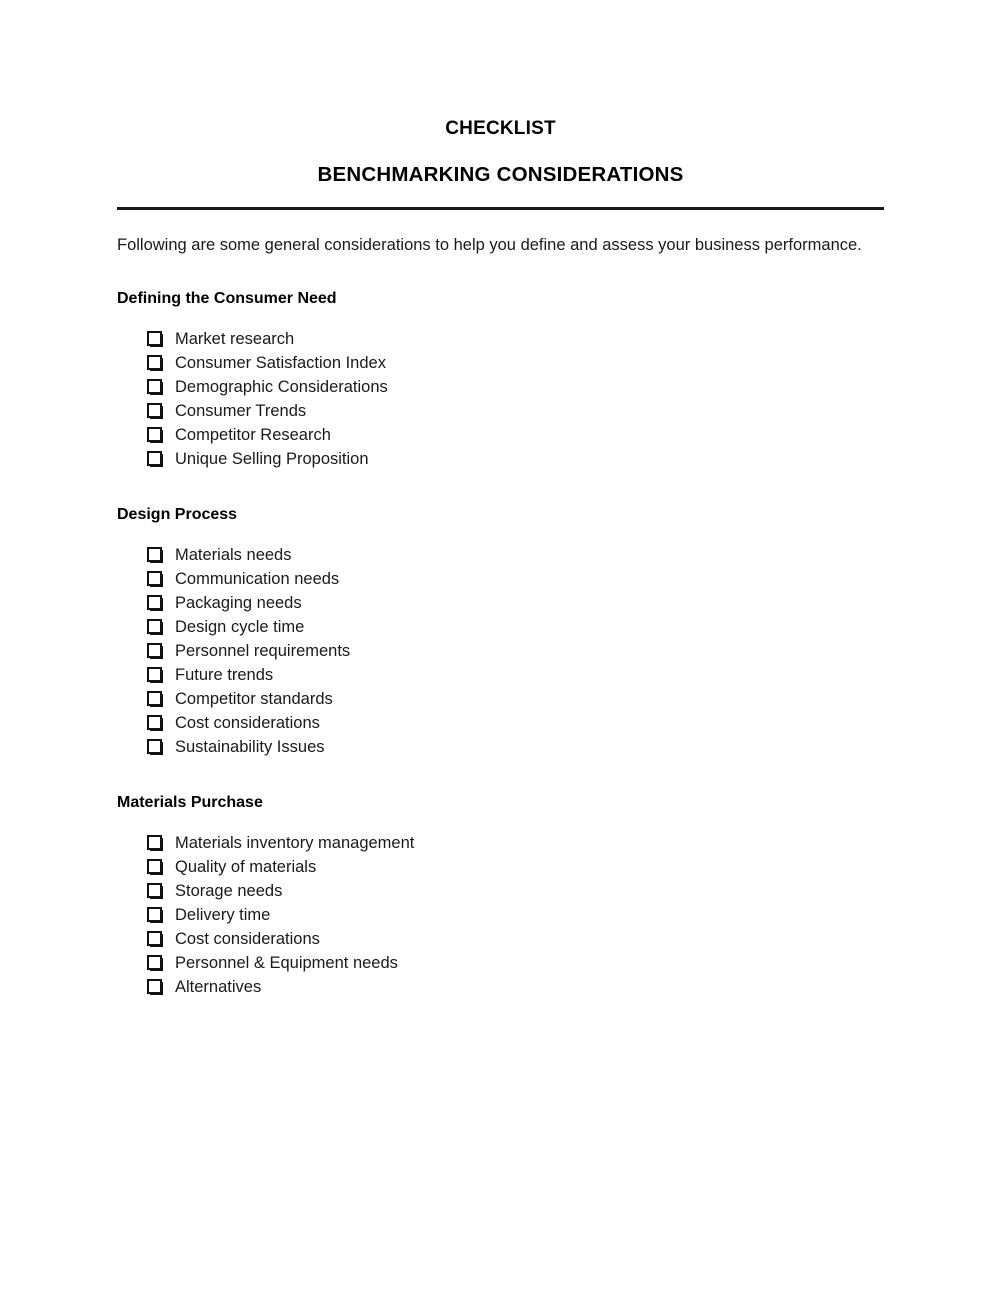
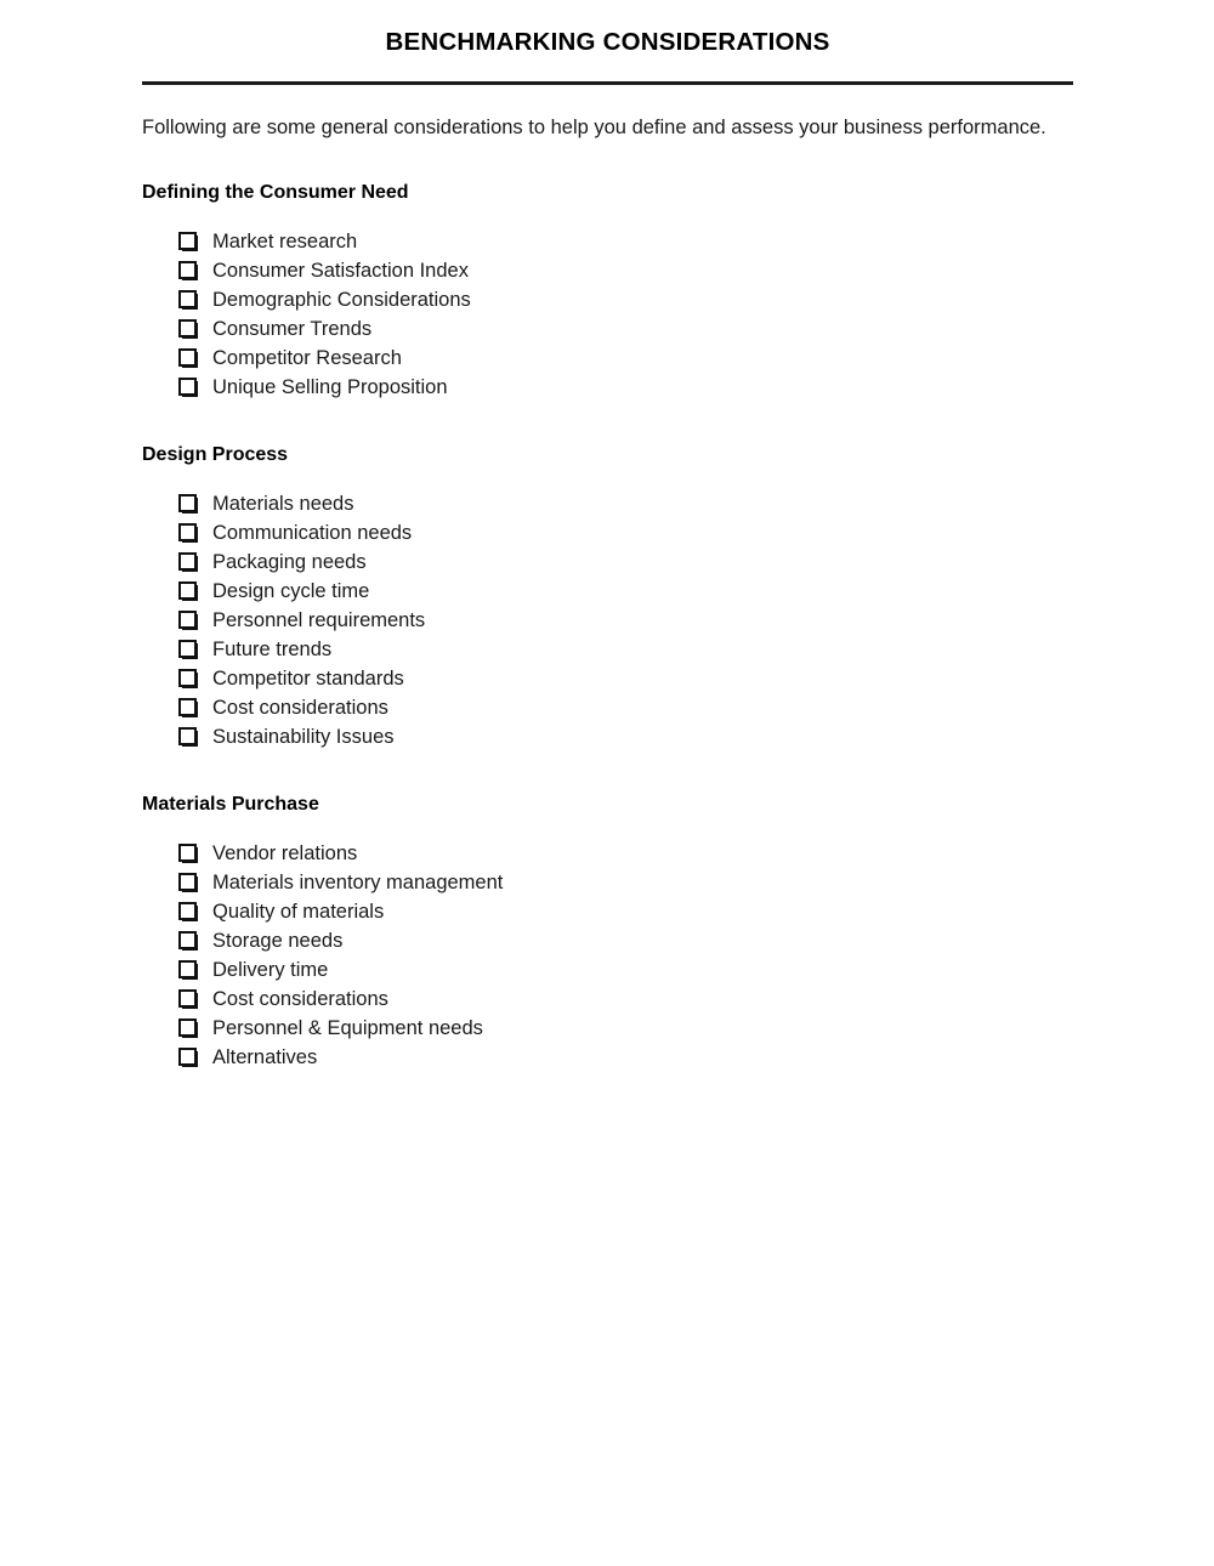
- CHECKLIST
  BENCHMARKING CONSIDERATIONS
  Following are some general considerations to help you define and assess your business performance.
  Defining the Consumer Need
  Market research
  Consumer Satisfaction Index
  Demographic Considerations
  Consumer Trends
  Competitor Research
  Unique Selling Proposition
  Design Process
  Materials needs
  Communication needs
  Packaging needs
  Design cycle time
  Personnel requirements
  Future trends
  Competitor standards
  Cost considerations
  Sustainability Issues
  Materials Purchase
+ Vendor relations
  Materials inventory management
  Quality of materials
  Storage needs
  Delivery time
  Cost considerations
  Personnel & Equipment needs
  Alternatives
